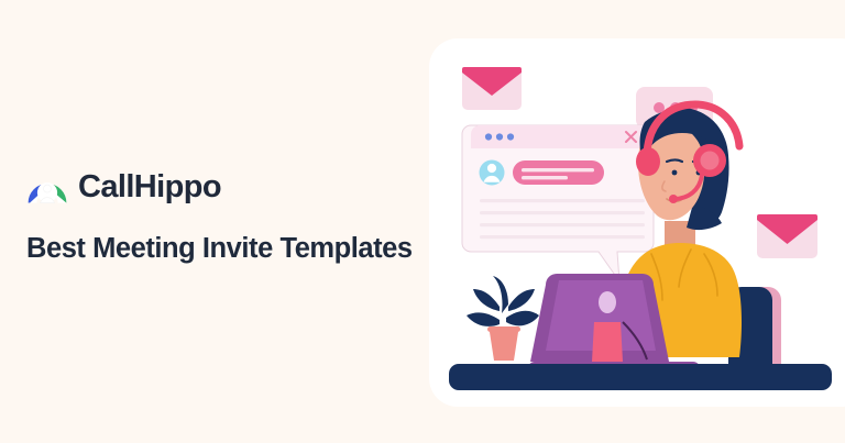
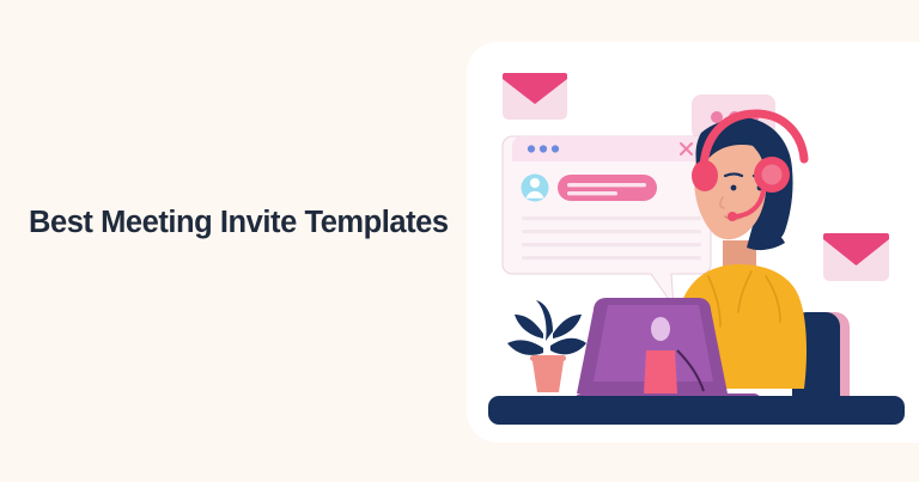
- CallHippo
  Best Meeting Invite Templates
